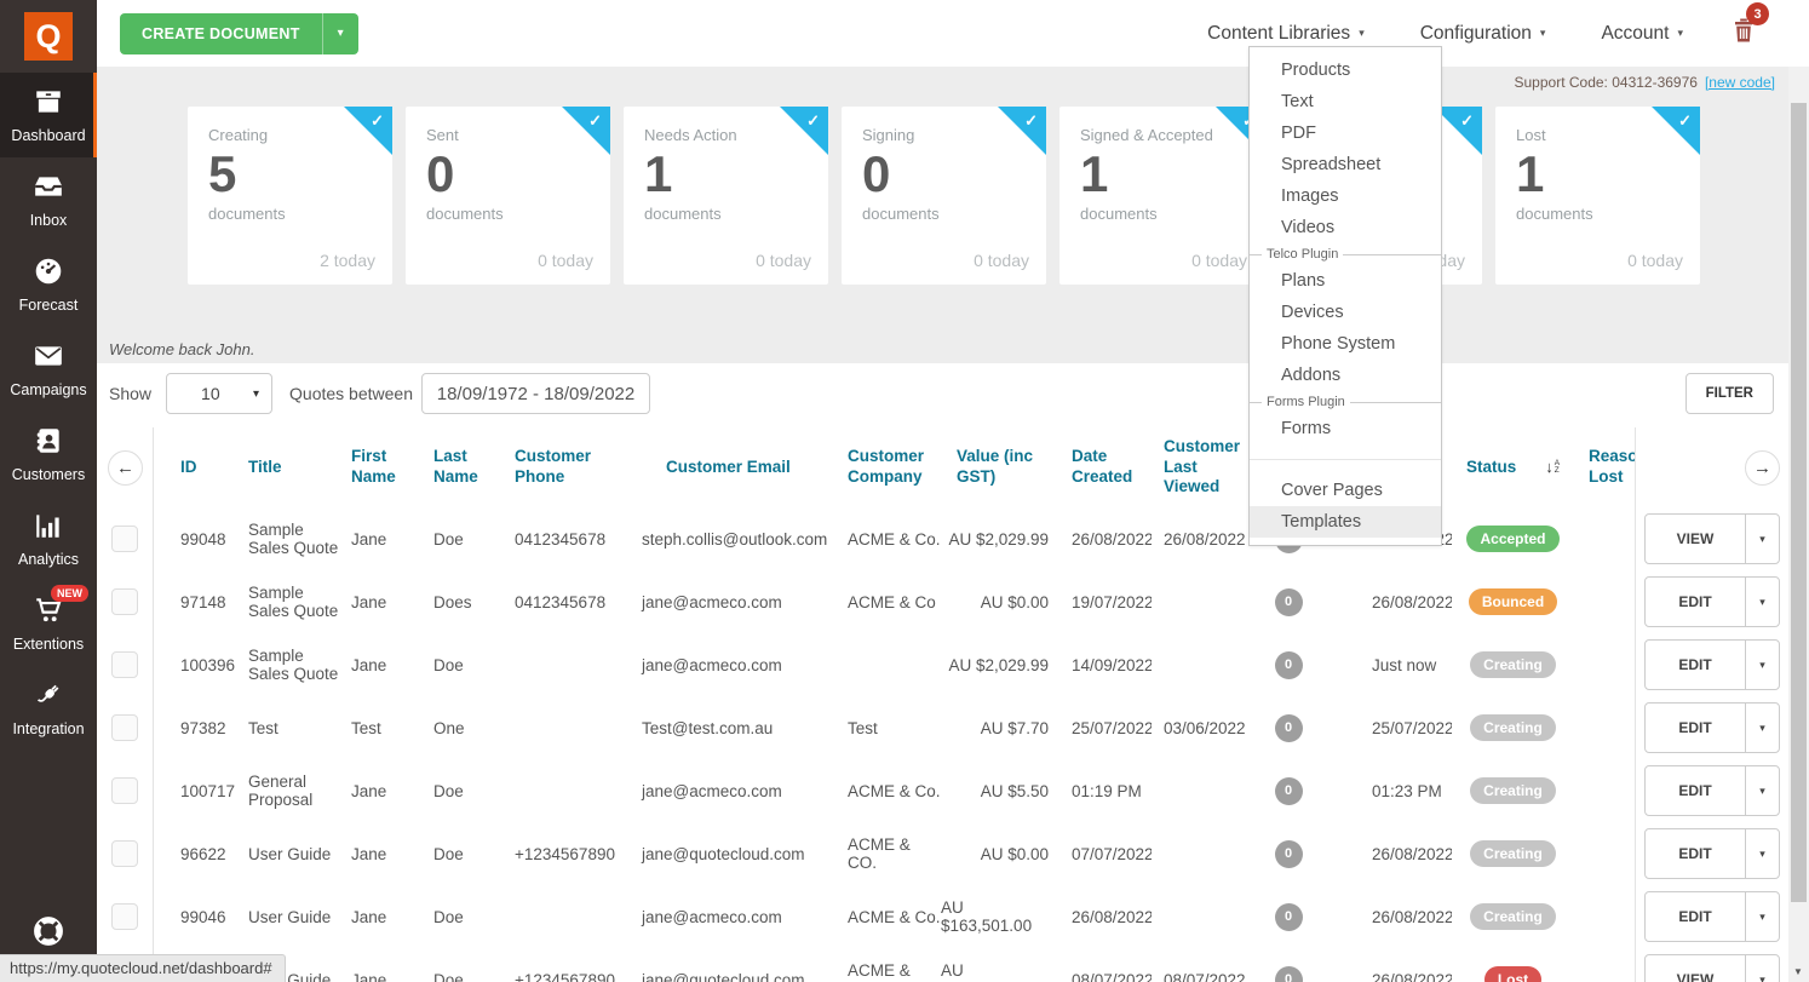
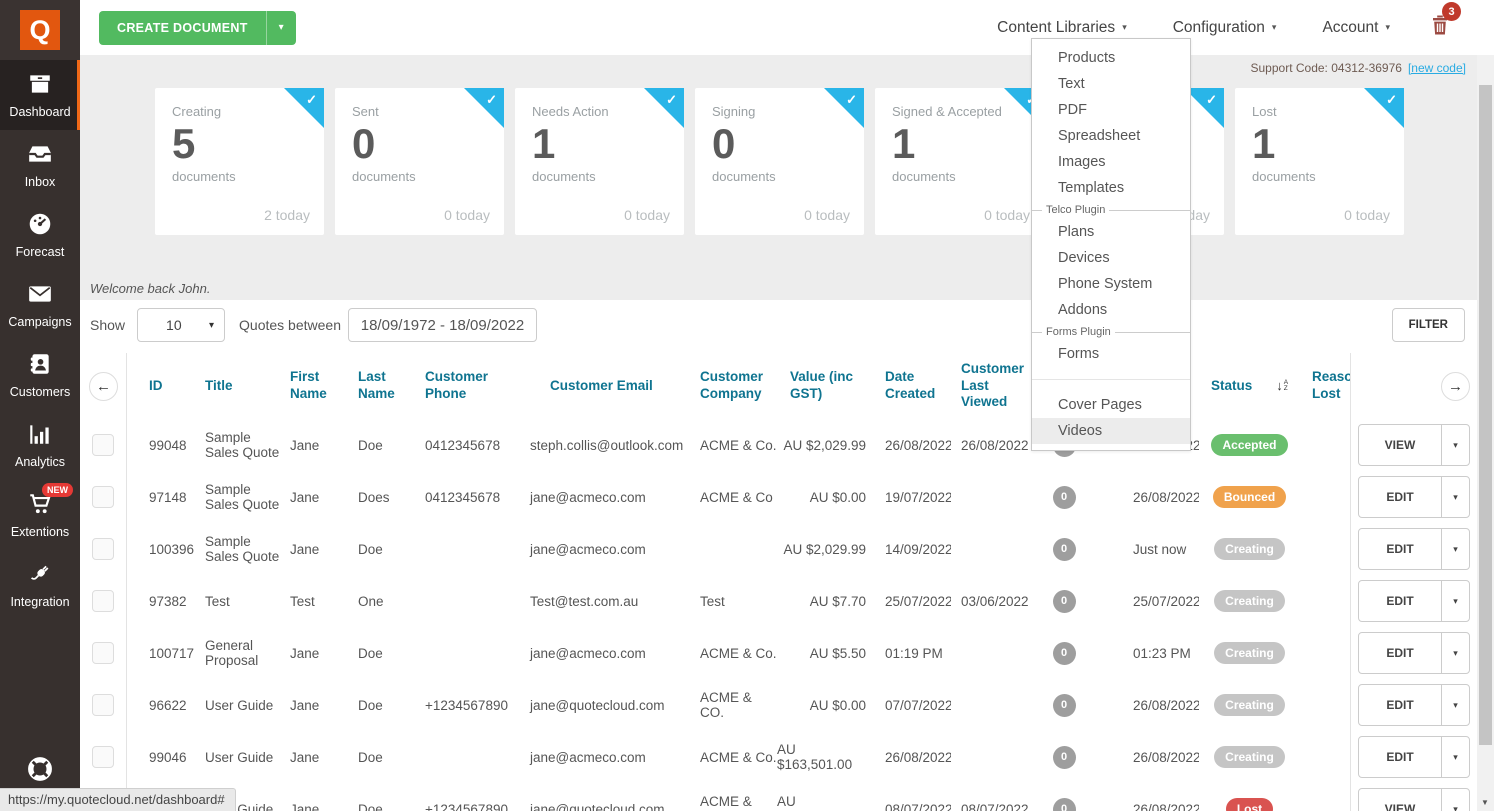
  Q
  Dashboard
  Inbox
  Forecast
  Campaigns
  Customers
  Analytics
  Extentions
  NEW
  Integration
  CREATE DOCUMENT
  ▾
  Content Libraries
  ▾
  Configuration
  ▾
  Account
  ▾
  3
  Support Code: 04312-36976 [new code]
  ✓
  Creating
  5
  documents
  2 today
  ✓
  Sent
  0
  documents
  0 today
  ✓
  Needs Action
  1
  documents
  0 today
  ✓
  Signing
  0
  documents
  0 today
  Signed & Accepted
  1
  documents
  0 today
  ✓
  ✓
  Lost
  1
  documents
  0 today
  Welcome back John.
  Show
  10
  ▾
  Quotes between
  18/09/1972 - 18/09/2022
  FILTER
  ←
  →
  ID
  Title
  First Name
  Last Name
  Customer Phone
  Customer Email
  Customer Company
  Value (inc GST)
  Date Created
  Customer Last Viewed
  Status
  ↓
  Reaso Lost
  99048
  Sample Sales Quote
  Jane
  Doe
  0412345678
  steph.collis@outlook.com
  ACME & Co.
  AU $2,029.99
  26/08/2022
  26/08/2022
  Accepted
  VIEW
  ▾
  97148
  Sample Sales Quote
  Jane
  Does
  0412345678
  jane@acmeco.com
  ACME & Co
  AU $0.00
  19/07/2022
  0
  26/08/2022
  Bounced
  EDIT
  ▾
  100396
  Sample Sales Quote
  Jane
  Doe
  jane@acmeco.com
  AU $2,029.99
  14/09/2022
  0
  Just now
  Creating
  EDIT
  ▾
  97382
  Test
  Test
  One
  Test@test.com.au
  Test
  AU $7.70
  25/07/2022
  03/06/2022
  0
  25/07/2022
  Creating
  EDIT
  ▾
  100717
  General Proposal
  Jane
  Doe
  jane@acmeco.com
  ACME & Co.
  AU $5.50
  01:19 PM
  0
  01:23 PM
  Creating
  EDIT
  ▾
  96622
  User Guide
  Jane
  Doe
  +1234567890
  jane@quotecloud.com
  ACME & CO.
  AU $0.00
  07/07/2022
  0
  26/08/2022
  Creating
  EDIT
  ▾
  99046
  User Guide
  Jane
  Doe
  jane@acmeco.com
  ACME & Co.
  AU $163,501.00
  26/08/2022
  0
  26/08/2022
  Creating
  EDIT
  ▾
  Jane
  Doe
  +1234567890
  jane@quotecloud.com
  08/07/2022
  08/07/2022
  0
  26/08/2022
  Lost
  VIEW
  ▾
  Products
  Text
  PDF
  Spreadsheet
  Images
- Videos
+ Templates
  Telco Plugin
  Plans
  Devices
  Phone System
  Addons
  Forms Plugin
  Forms
  Cover Pages
- Templates
+ Videos
  ▼
  https://my.quotecloud.net/dashboard#
